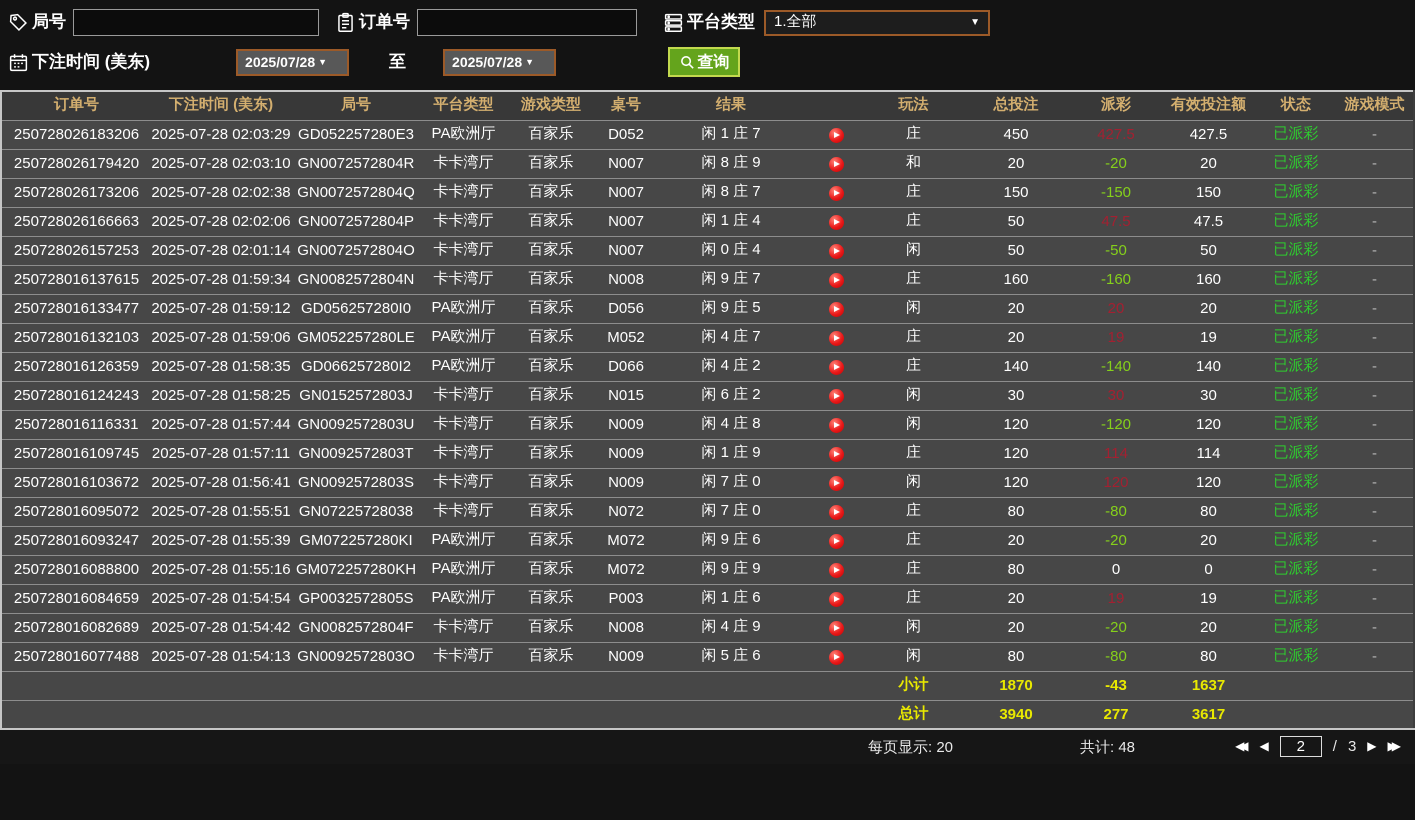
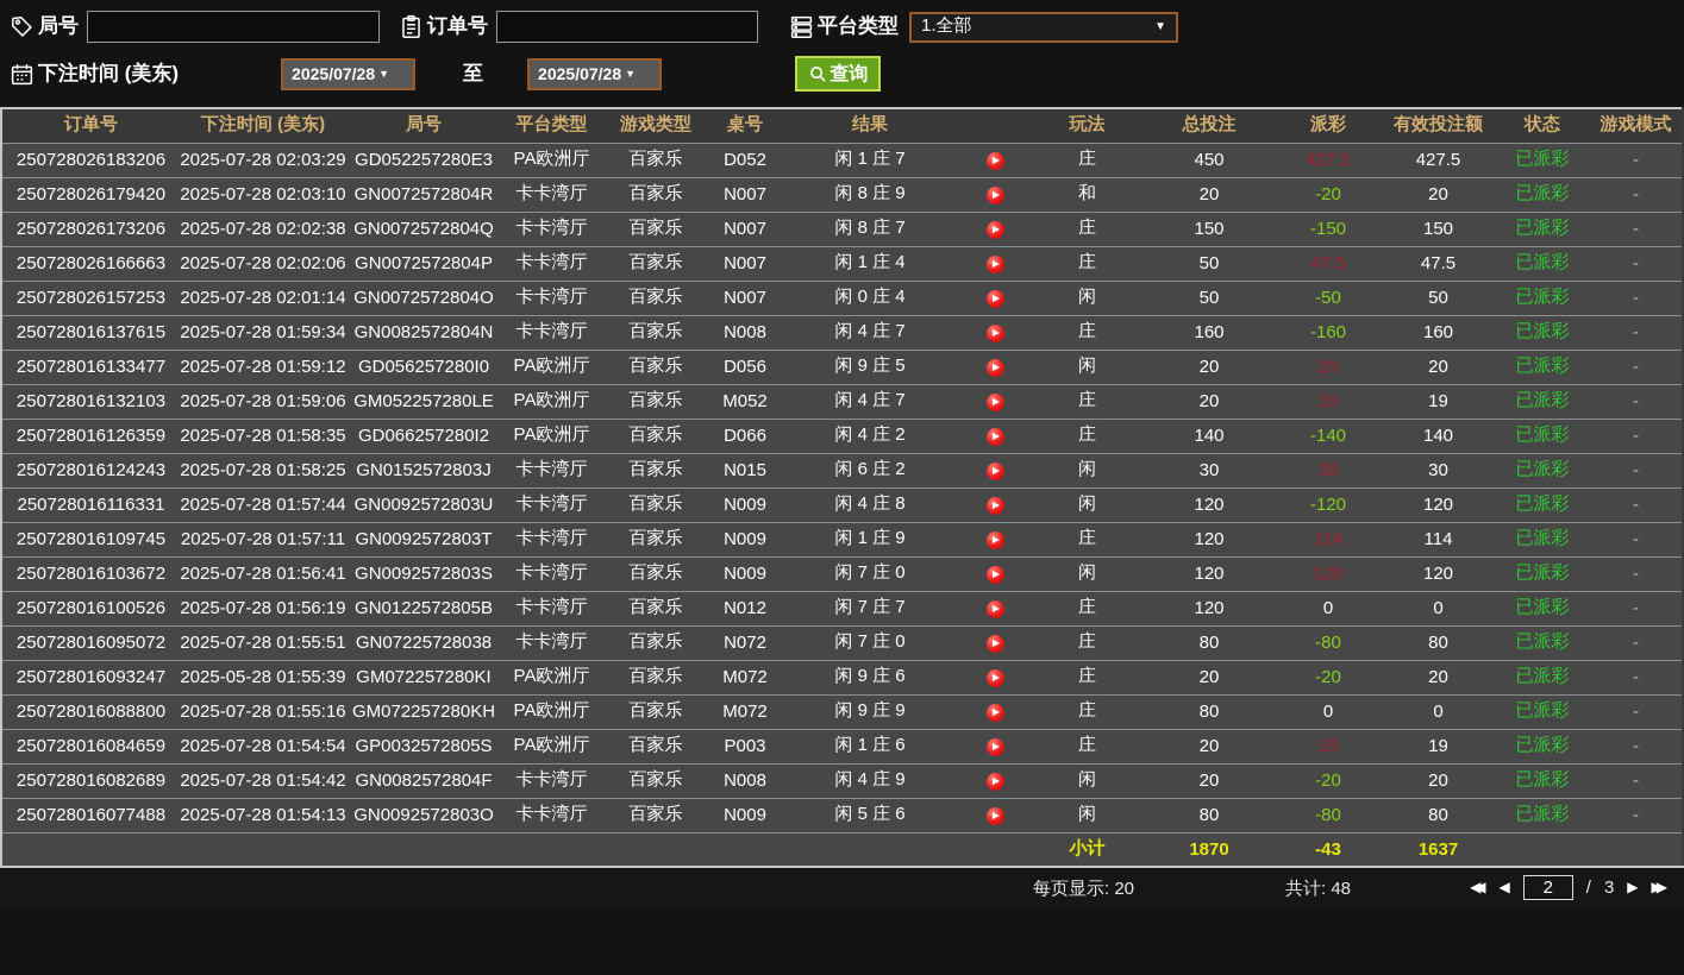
  局号
  订单号
  平台类型
  1.全部
  ▼
  下注时间 (美东)
  2025/07/28
  ▼
  至
  2025/07/28
  ▼
  查询
  订单号	下注时间 (美东)	局号	平台类型	游戏类型	桌号	结果		玩法	总投注	派彩	有效投注额	状态	游戏模式
  250728026183206	2025-07-28 02:03:29	GD052257280E3	PA欧洲厅	百家乐	D052	闲 1 庄 7		庄	450	427.5	427.5	已派彩	-
  250728026179420	2025-07-28 02:03:10	GN0072572804R	卡卡湾厅	百家乐	N007	闲 8 庄 9		和	20	-20	20	已派彩	-
  250728026173206	2025-07-28 02:02:38	GN0072572804Q	卡卡湾厅	百家乐	N007	闲 8 庄 7		庄	150	-150	150	已派彩	-
  250728026166663	2025-07-28 02:02:06	GN0072572804P	卡卡湾厅	百家乐	N007	闲 1 庄 4		庄	50	47.5	47.5	已派彩	-
  250728026157253	2025-07-28 02:01:14	GN0072572804O	卡卡湾厅	百家乐	N007	闲 0 庄 4		闲	50	-50	50	已派彩	-
- 250728016137615	2025-07-28 01:59:34	GN0082572804N	卡卡湾厅	百家乐	N008	闲 9 庄 7		庄	160	-160	160	已派彩	-
+ 250728016137615	2025-07-28 01:59:34	GN0082572804N	卡卡湾厅	百家乐	N008	闲 4 庄 7		庄	160	-160	160	已派彩	-
  250728016133477	2025-07-28 01:59:12	GD056257280I0	PA欧洲厅	百家乐	D056	闲 9 庄 5		闲	20	20	20	已派彩	-
  250728016132103	2025-07-28 01:59:06	GM052257280LE	PA欧洲厅	百家乐	M052	闲 4 庄 7		庄	20	19	19	已派彩	-
  250728016126359	2025-07-28 01:58:35	GD066257280I2	PA欧洲厅	百家乐	D066	闲 4 庄 2		庄	140	-140	140	已派彩	-
  250728016124243	2025-07-28 01:58:25	GN0152572803J	卡卡湾厅	百家乐	N015	闲 6 庄 2		闲	30	30	30	已派彩	-
  250728016116331	2025-07-28 01:57:44	GN0092572803U	卡卡湾厅	百家乐	N009	闲 4 庄 8		闲	120	-120	120	已派彩	-
  250728016109745	2025-07-28 01:57:11	GN0092572803T	卡卡湾厅	百家乐	N009	闲 1 庄 9		庄	120	114	114	已派彩	-
  250728016103672	2025-07-28 01:56:41	GN0092572803S	卡卡湾厅	百家乐	N009	闲 7 庄 0		闲	120	120	120	已派彩	-
+ 250728016100526	2025-07-28 01:56:19	GN0122572805B	卡卡湾厅	百家乐	N012	闲 7 庄 7		庄	120	0	0	已派彩	-
  250728016095072	2025-07-28 01:55:51	GN07225728038	卡卡湾厅	百家乐	N072	闲 7 庄 0		庄	80	-80	80	已派彩	-
- 250728016093247	2025-07-28 01:55:39	GM072257280KI	PA欧洲厅	百家乐	M072	闲 9 庄 6		庄	20	-20	20	已派彩	-
+ 250728016093247	2025-05-28 01:55:39	GM072257280KI	PA欧洲厅	百家乐	M072	闲 9 庄 6		庄	20	-20	20	已派彩	-
  250728016088800	2025-07-28 01:55:16	GM072257280KH	PA欧洲厅	百家乐	M072	闲 9 庄 9		庄	80	0	0	已派彩	-
  250728016084659	2025-07-28 01:54:54	GP0032572805S	PA欧洲厅	百家乐	P003	闲 1 庄 6		庄	20	19	19	已派彩	-
  250728016082689	2025-07-28 01:54:42	GN0082572804F	卡卡湾厅	百家乐	N008	闲 4 庄 9		闲	20	-20	20	已派彩	-
  250728016077488	2025-07-28 01:54:13	GN0092572803O	卡卡湾厅	百家乐	N009	闲 5 庄 6		闲	80	-80	80	已派彩	-
  	小计	1870	-43	1637
- 	总计	3940	277	3617
  每页显示: 20
  共计: 48
  ◀◀
  ◀
  2
  /
  3
  ▶
  ▶▶
